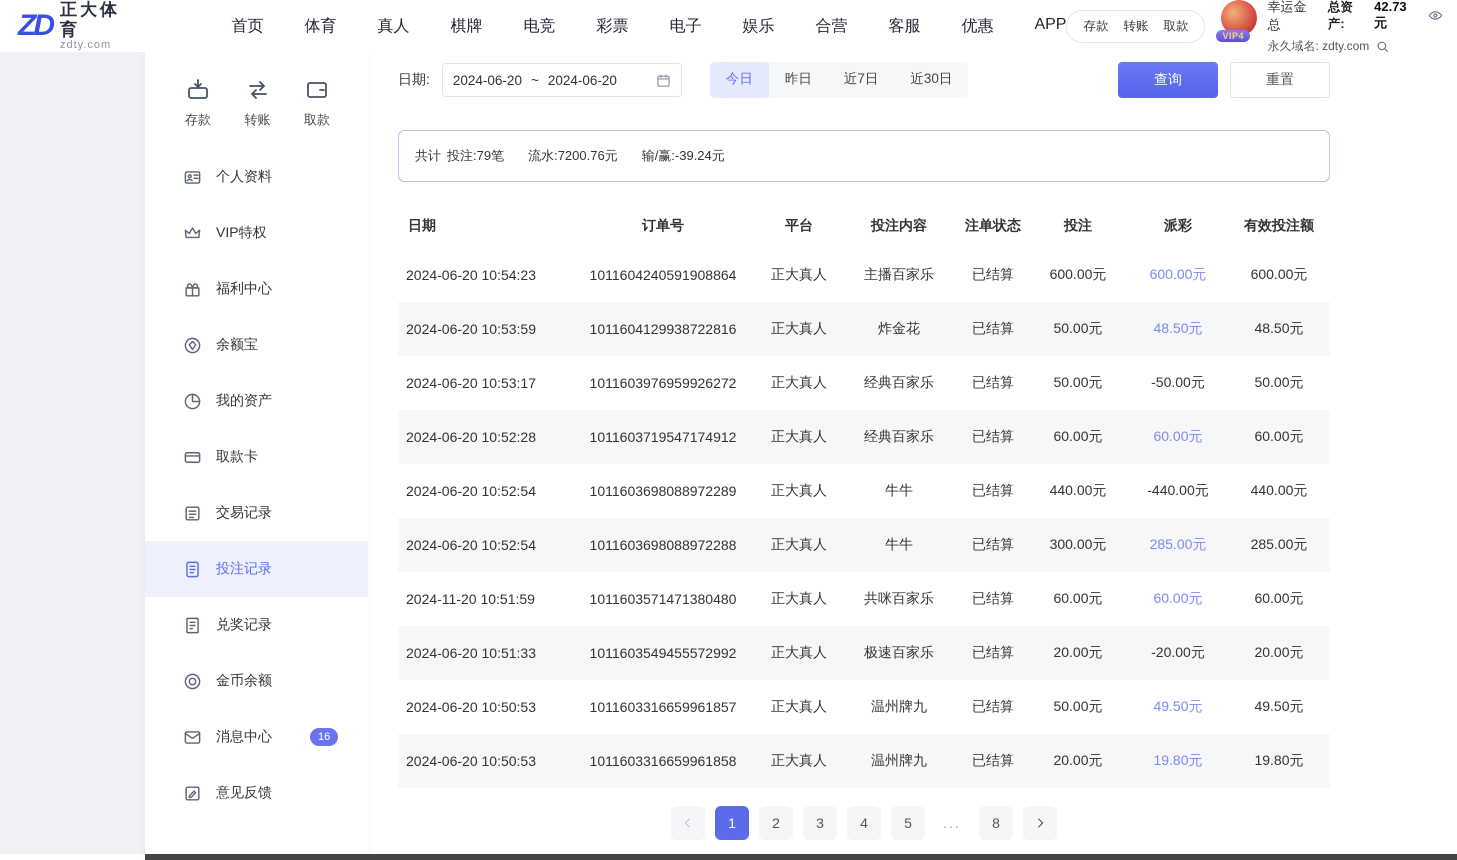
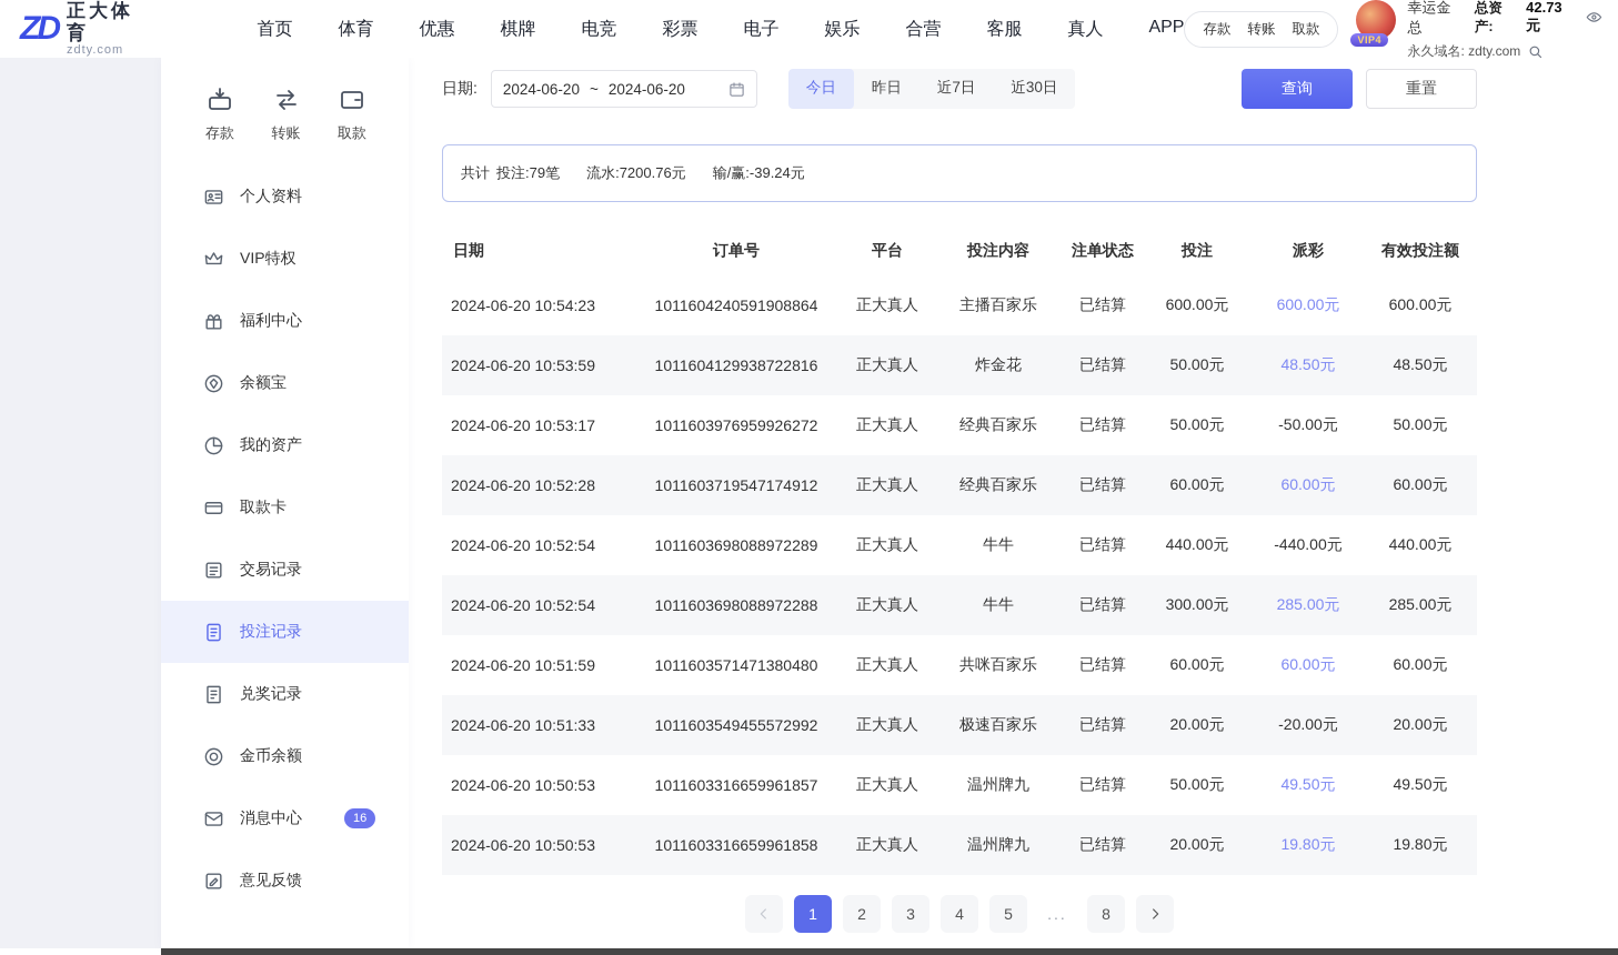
  ZD
  正大体育
  zdty.com
  首页
  体育
- 真人
+ 优惠
  棋牌
  电竞
  彩票
  电子
  娱乐
  合营
  客服
- 优惠
+ 真人
  APP
  存款
  转账
  取款
  VIP4
  幸运金总
  总资产:
  42.73元
  永久域名: zdty.com
  存款
  转账
  取款
  个人资料
  VIP特权
  福利中心
  余额宝
  我的资产
  取款卡
  交易记录
  投注记录
  兑奖记录
  金币余额
  消息中心
  16
  意见反馈
  日期:
  2024-06-20
  ~
  2024-06-20
  今日
  昨日
  近7日
  近30日
  查询
  重置
  共计
  投注:79笔 流水:7200.76元 输/赢:-39.24元
  日期
  订单号
  平台
  投注内容
  注单状态
  投注
  派彩
  有效投注额
  2024-06-20 10:54:23
  1011604240591908864
  正大真人
  主播百家乐
  已结算
  600.00元
  600.00元
  600.00元
  2024-06-20 10:53:59
  1011604129938722816
  正大真人
  炸金花
  已结算
  50.00元
  48.50元
  48.50元
  2024-06-20 10:53:17
  1011603976959926272
  正大真人
  经典百家乐
  已结算
  50.00元
  -50.00元
  50.00元
  2024-06-20 10:52:28
  1011603719547174912
  正大真人
  经典百家乐
  已结算
  60.00元
  60.00元
  60.00元
  2024-06-20 10:52:54
  1011603698088972289
  正大真人
  牛牛
  已结算
  440.00元
  -440.00元
  440.00元
  2024-06-20 10:52:54
  1011603698088972288
  正大真人
  牛牛
  已结算
  300.00元
  285.00元
  285.00元
- 2024-11-20 10:51:59
+ 2024-06-20 10:51:59
  1011603571471380480
  正大真人
  共咪百家乐
  已结算
  60.00元
  60.00元
  60.00元
  2024-06-20 10:51:33
  1011603549455572992
  正大真人
  极速百家乐
  已结算
  20.00元
  -20.00元
  20.00元
  2024-06-20 10:50:53
  1011603316659961857
  正大真人
  温州牌九
  已结算
  50.00元
  49.50元
  49.50元
  2024-06-20 10:50:53
  1011603316659961858
  正大真人
  温州牌九
  已结算
  20.00元
  19.80元
  19.80元
  1
  2
  3
  4
  5
  ...
  8
